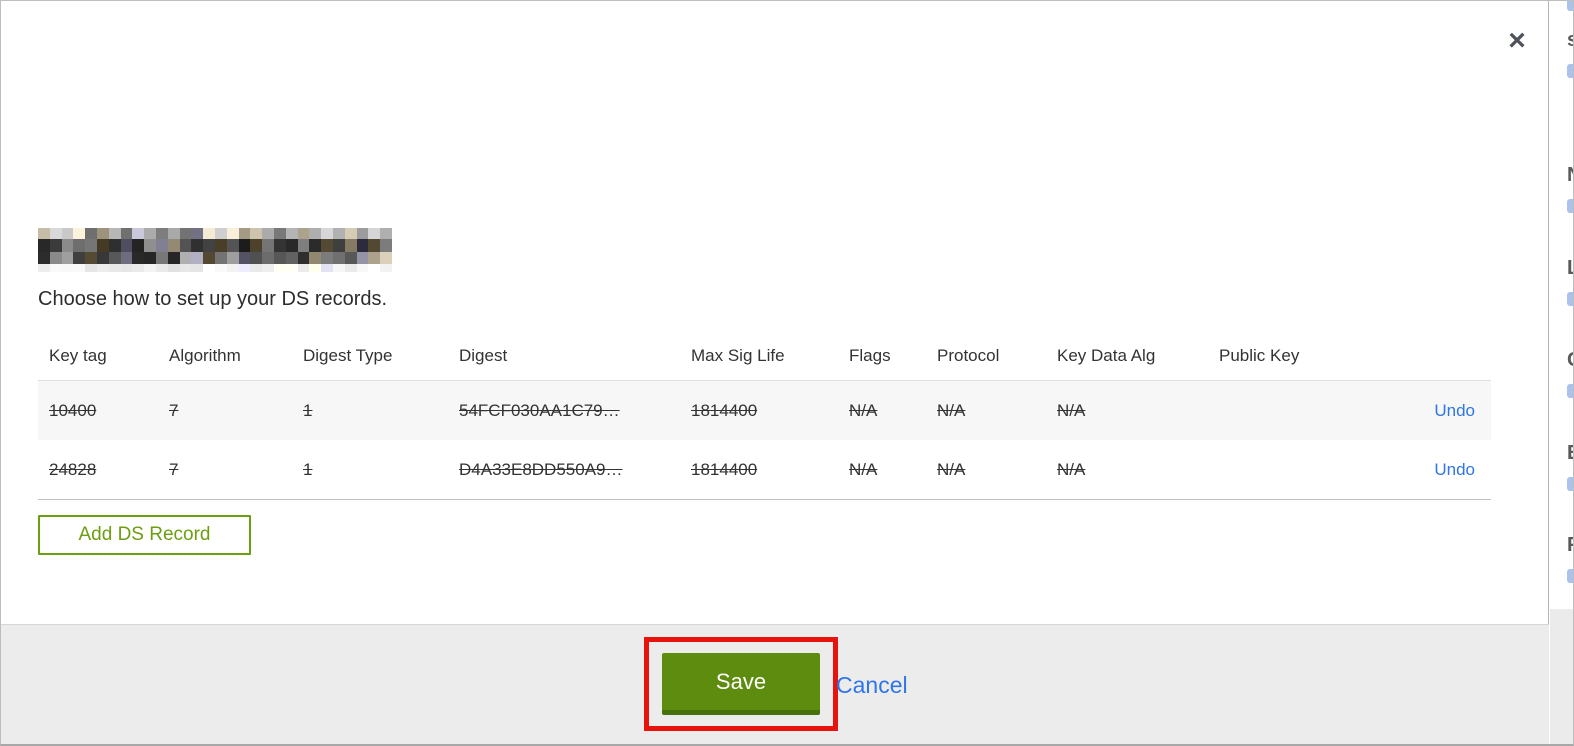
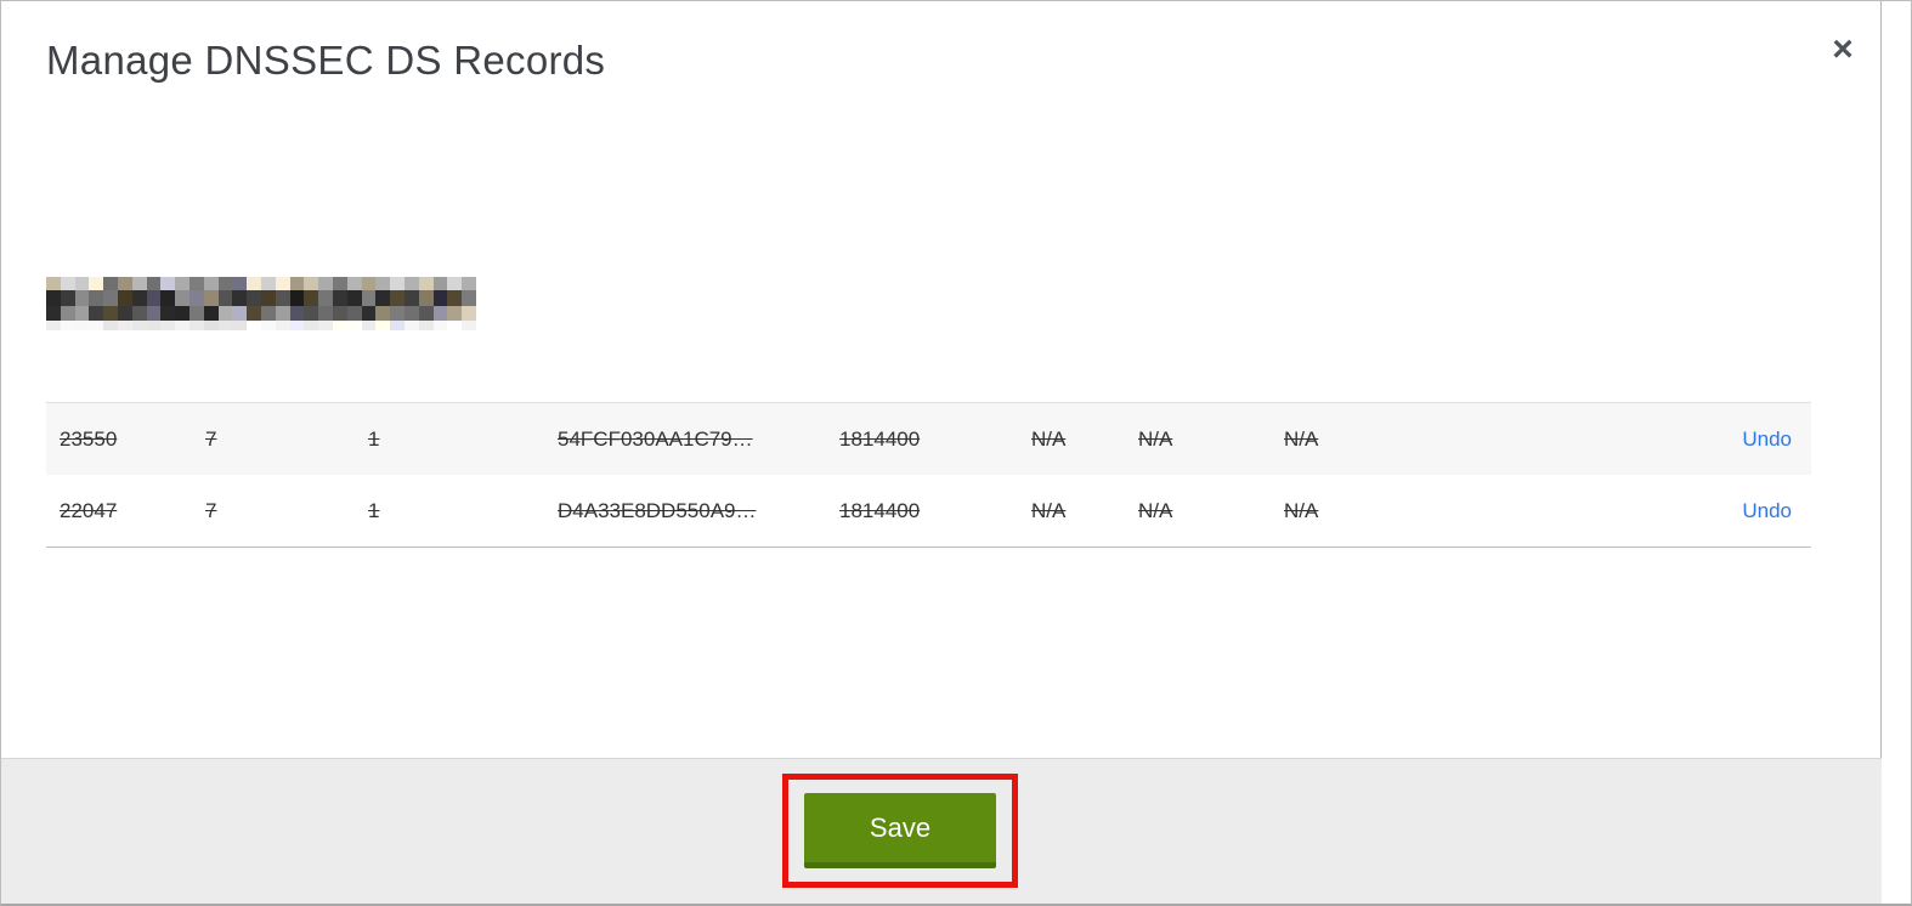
+ Manage DNSSEC DS Records
  ×
- Choose how to set up your DS records.
- Key tag
- Algorithm
- Digest Type
- Digest
- Max Sig Life
- Flags
- Protocol
- Key Data Alg
- Public Key
- 10400
+ 23550
  7
  1
  54FCF030AA1C79…
  1814400
  N/A
  N/A
  N/A
  Undo
- 24828
+ 22047
  7
  1
  D4A33E8DD550A9…
  1814400
  N/A
  N/A
  N/A
  Undo
- Add DS Record
  Save
- Cancel
- s
